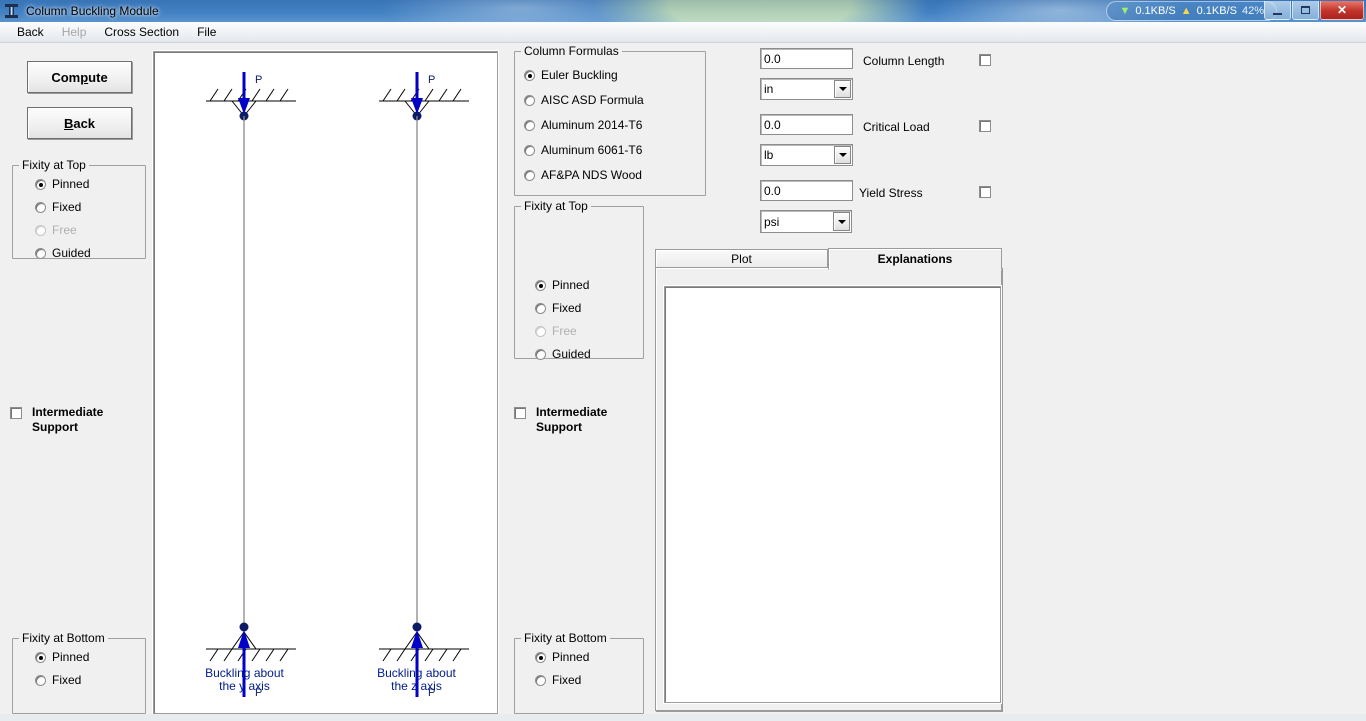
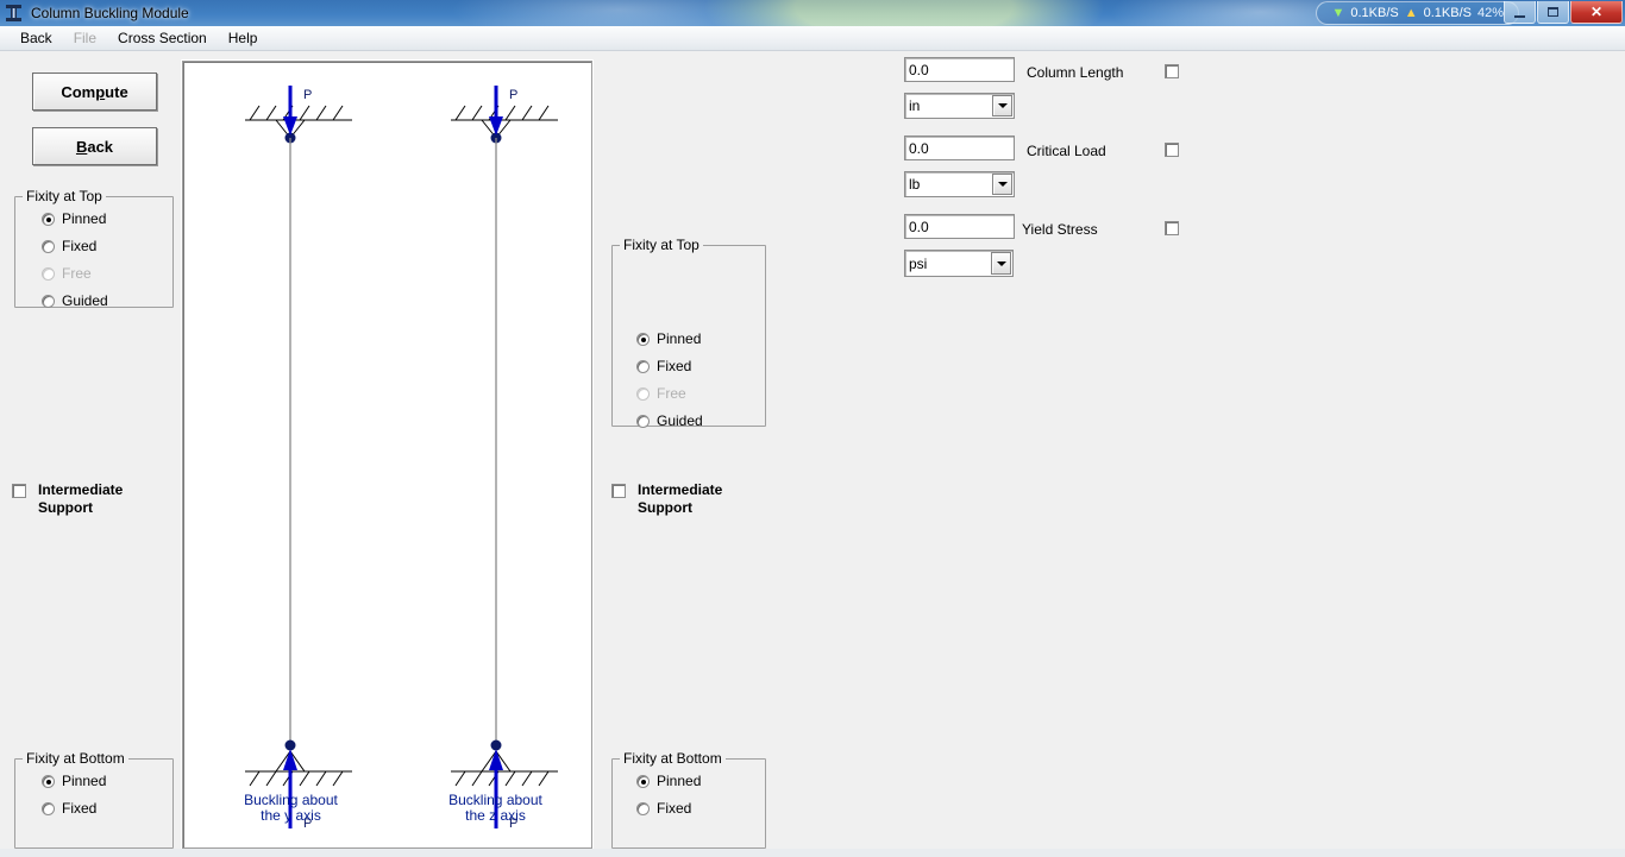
  Column Buckling Module
  ▼
  0.1KB/S
  ▲
  0.1KB/S
  42%
  ✕
  Back
- Help
+ File
  Cross Section
- File
+ Help
  Compute
  Back
  Fixity at Top
  Pinned
  Fixed
  Free
  Guided
  Intermediate
  Support
  Fixity at Bottom
  Pinned
  Fixed
  P
  P
  P
  P
  Buckling about
  the y axis
  Buckling about
  the z axis
- Column Formulas
- Euler Buckling
- AISC ASD Formula
- Aluminum 2014-T6
- Aluminum 6061-T6
- AF&PA NDS Wood
  Fixity at Top
  Pinned
  Fixed
  Free
  Guided
  Intermediate
  Support
  Fixity at Bottom
  Pinned
  Fixed
  0.0
  Column Length
  in
  0.0
  Critical Load
  lb
  0.0
  Yield Stress
  psi
- Plot
- Explanations
